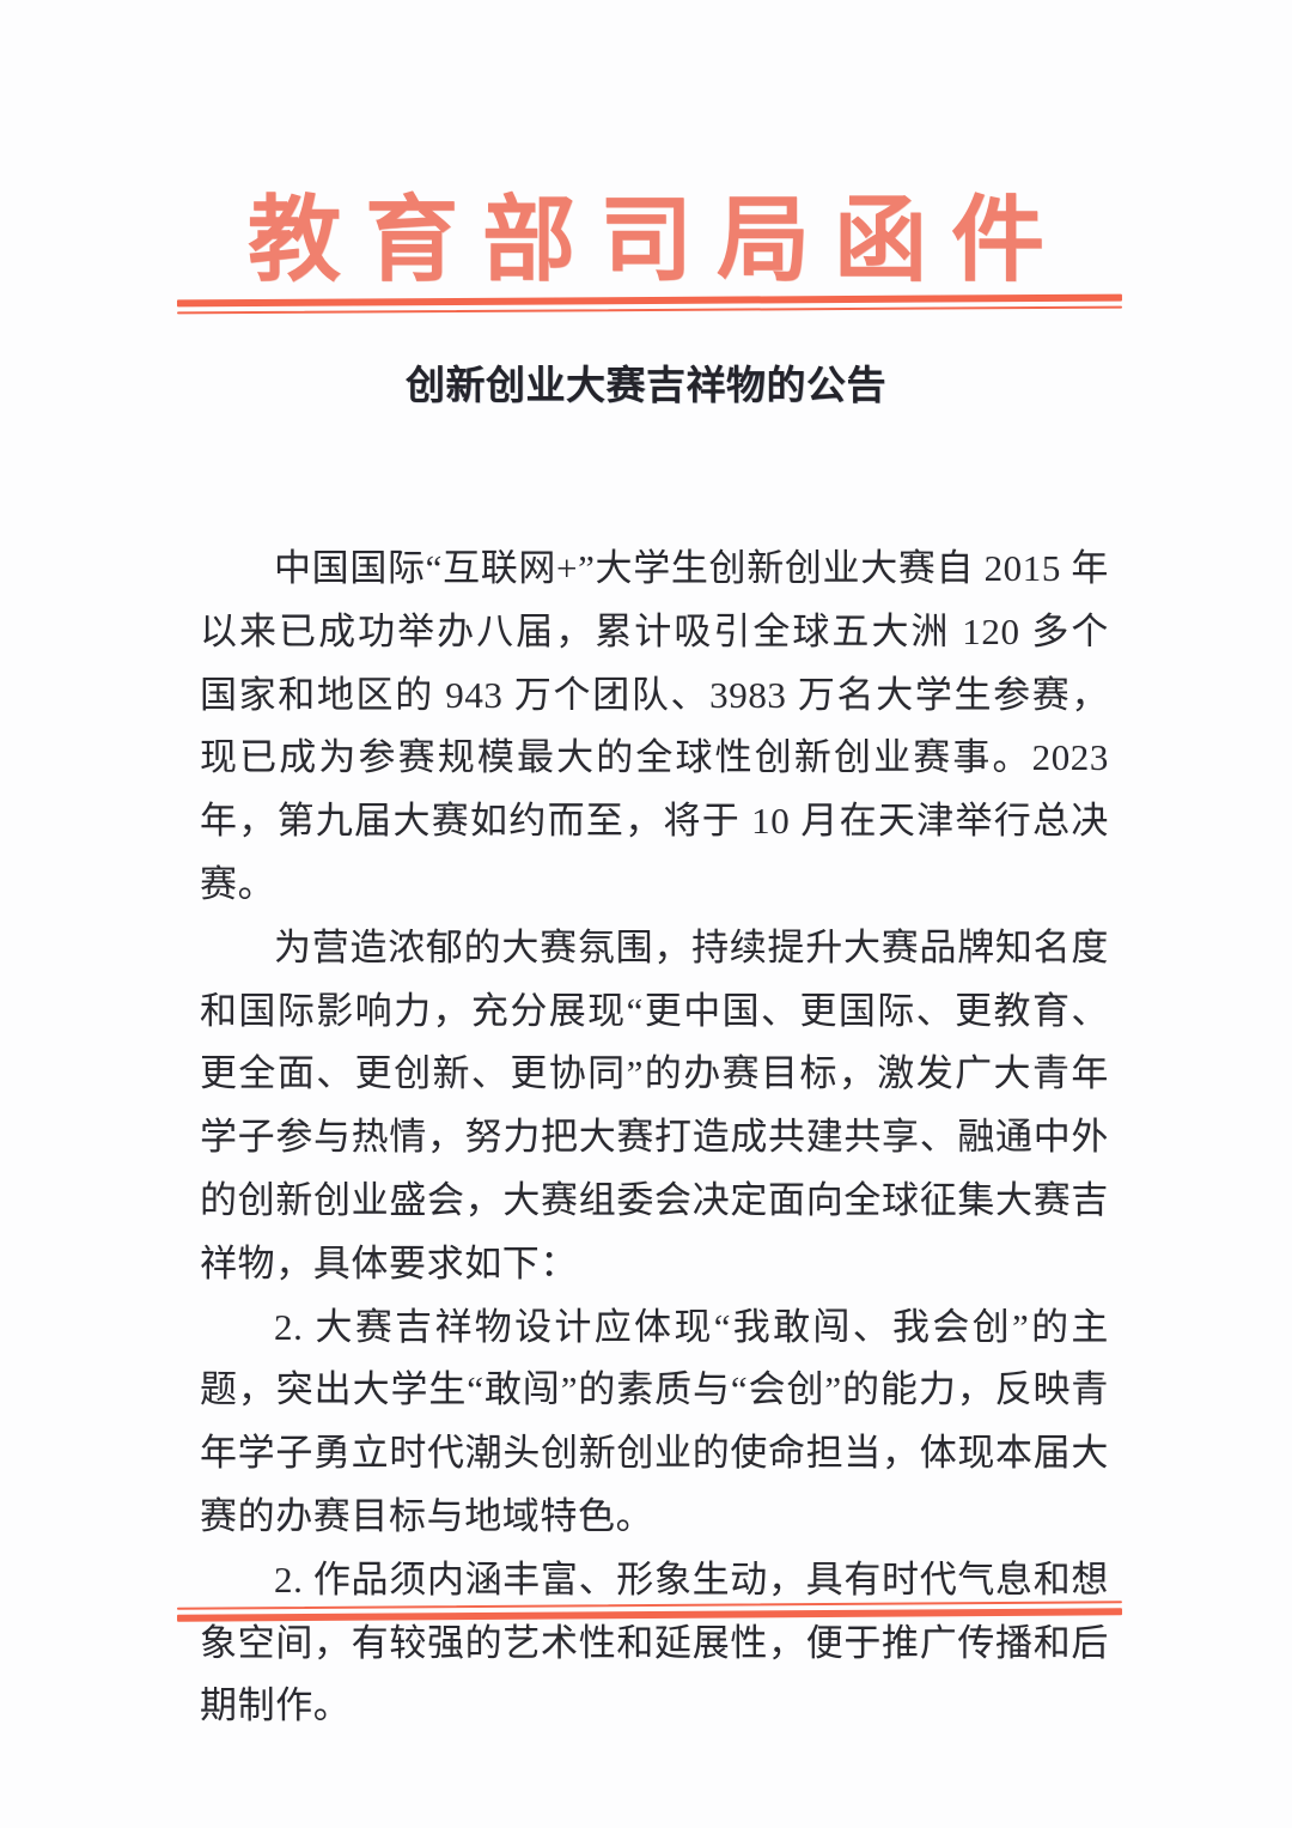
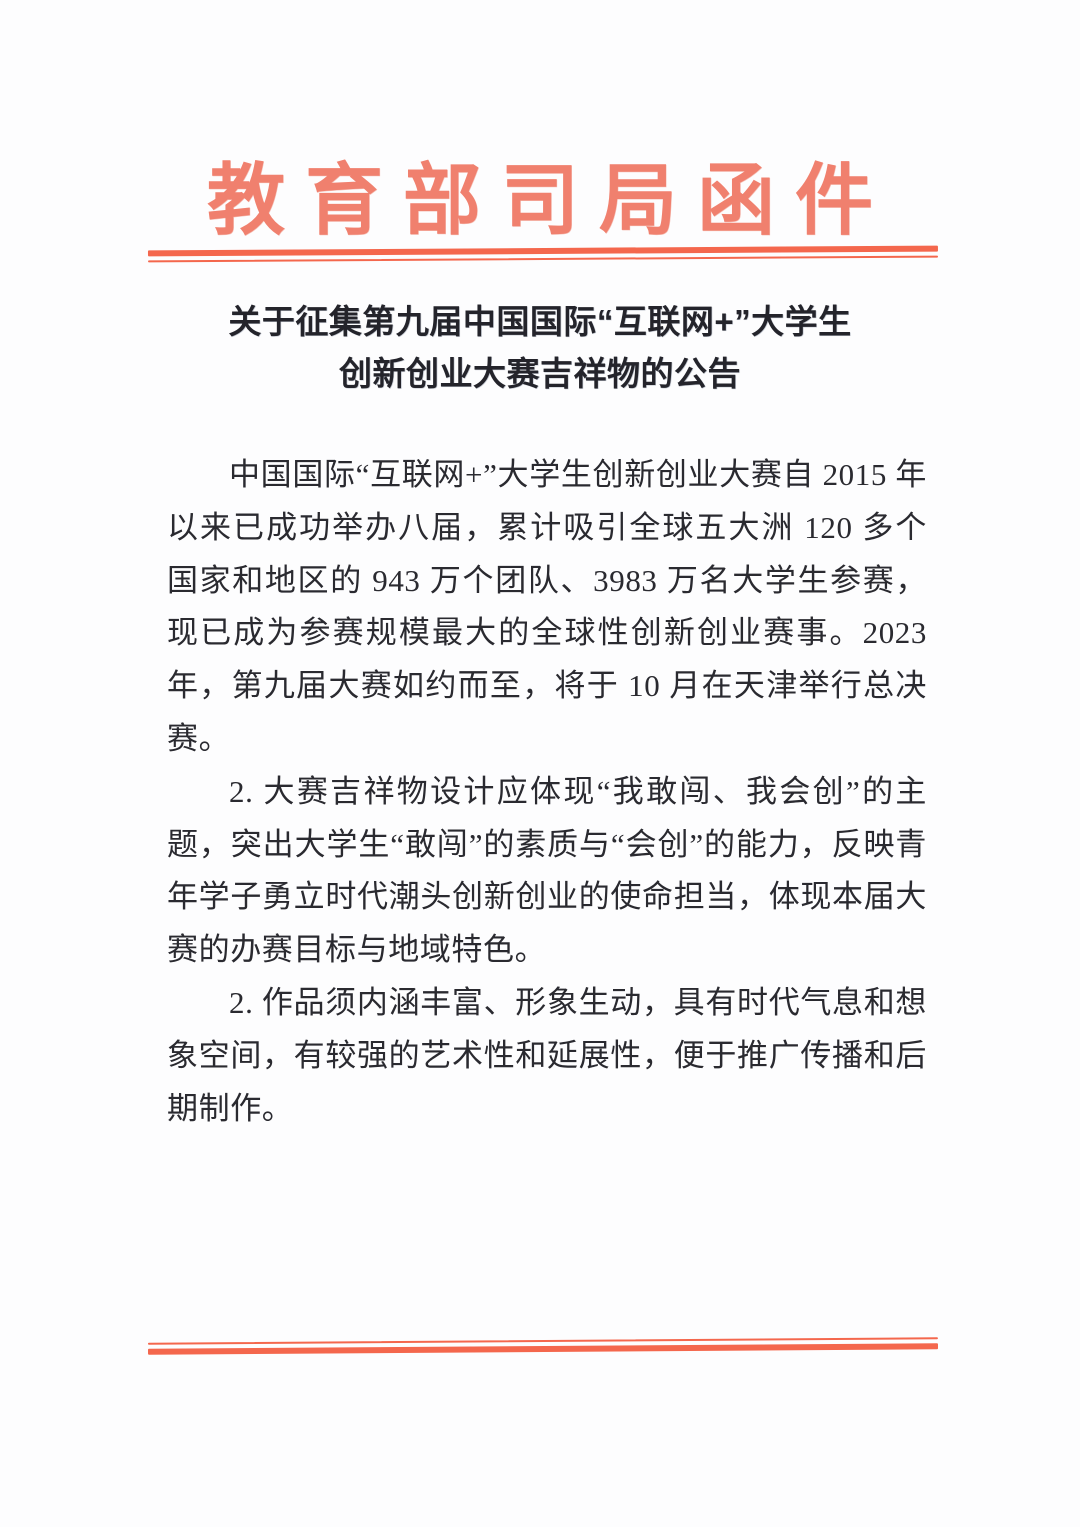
  教育部司局函件
+ 关于征集第九届中国国际“互联网+”大学生
  创新创业大赛吉祥物的公告
  中国国际“互联网+”大学生创新创业大赛自 2015 年以来已成功举办八届，累计吸引全球五大洲 120 多个国家和地区的 943 万个团队、3983 万名大学生参赛，现已成为参赛规模最大的全球性创新创业赛事。2023 年，第九届大赛如约而至，将于 10 月在天津举行总决赛。
- 为营造浓郁的大赛氛围，持续提升大赛品牌知名度和国际影响力，充分展现“更中国、更国际、更教育、更全面、更创新、更协同”的办赛目标，激发广大青年学子参与热情，努力把大赛打造成共建共享、融通中外的创新创业盛会，大赛组委会决定面向全球征集大赛吉祥物，具体要求如下：
  2. 大赛吉祥物设计应体现“我敢闯、我会创”的主题，突出大学生“敢闯”的素质与“会创”的能力，反映青年学子勇立时代潮头创新创业的使命担当，体现本届大赛的办赛目标与地域特色。
  2. 作品须内涵丰富、形象生动，具有时代气息和想象空间，有较强的艺术性和延展性，便于推广传播和后期制作。
